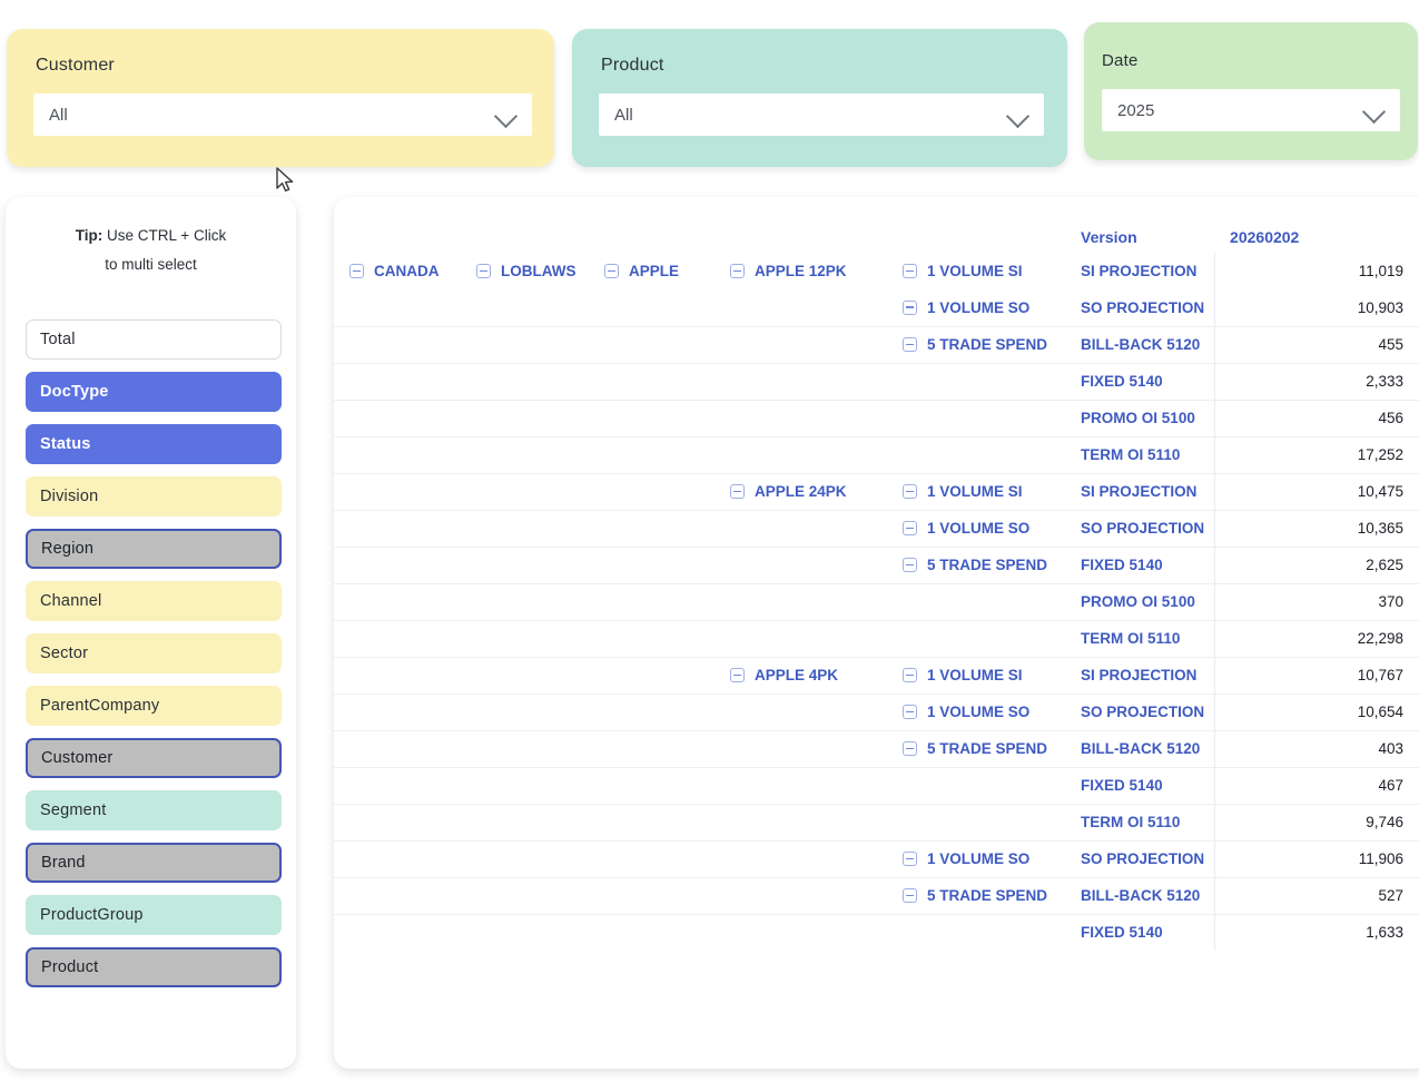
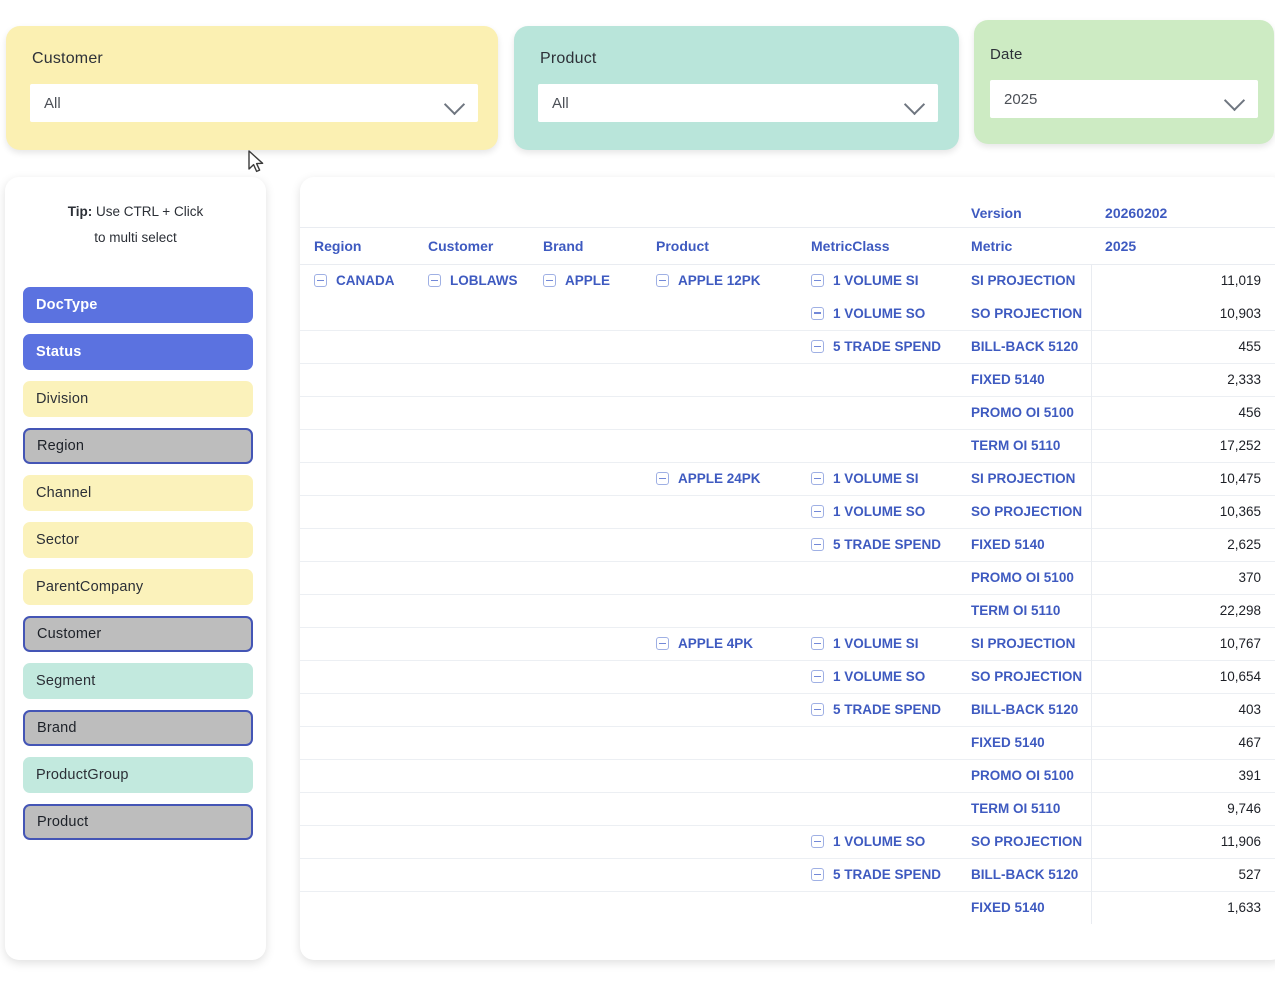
  Customer
  All
  Product
  All
  Date
  2025
  Tip: Use CTRL + Click
  to multi select
- Total
  DocType
  Status
  Division
  Region
  Channel
  Sector
  ParentCompany
  Customer
  Segment
  Brand
  ProductGroup
  Product
  	Version	20260202
+ Region	Customer	Brand	Product	MetricClass	Metric	2025
  CANADA	LOBLAWS	APPLE	APPLE 12PK	1 VOLUME SI	SI PROJECTION	11,019
  				1 VOLUME SO	SO PROJECTION	10,903
  				5 TRADE SPEND	BILL-BACK 5120	455
  					FIXED 5140	2,333
  					PROMO OI 5100	456
  					TERM OI 5110	17,252
  			APPLE 24PK	1 VOLUME SI	SI PROJECTION	10,475
  				1 VOLUME SO	SO PROJECTION	10,365
  				5 TRADE SPEND	FIXED 5140	2,625
  					PROMO OI 5100	370
  					TERM OI 5110	22,298
  			APPLE 4PK	1 VOLUME SI	SI PROJECTION	10,767
  				1 VOLUME SO	SO PROJECTION	10,654
  				5 TRADE SPEND	BILL-BACK 5120	403
  					FIXED 5140	467
+ 					PROMO OI 5100	391
  					TERM OI 5110	9,746
  				1 VOLUME SO	SO PROJECTION	11,906
  				5 TRADE SPEND	BILL-BACK 5120	527
  					FIXED 5140	1,633
